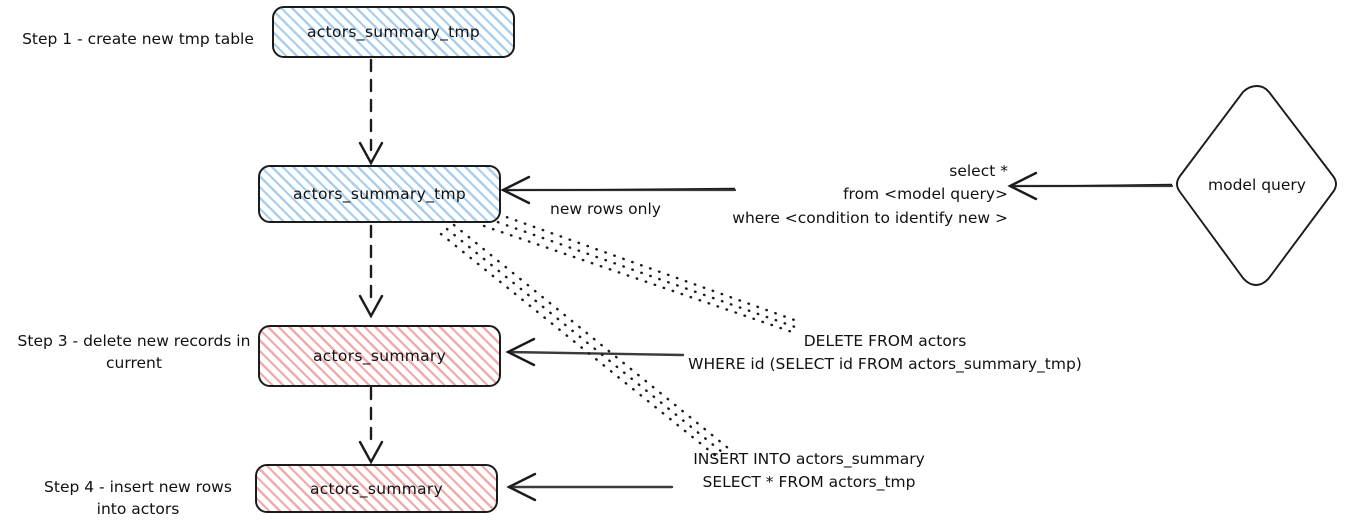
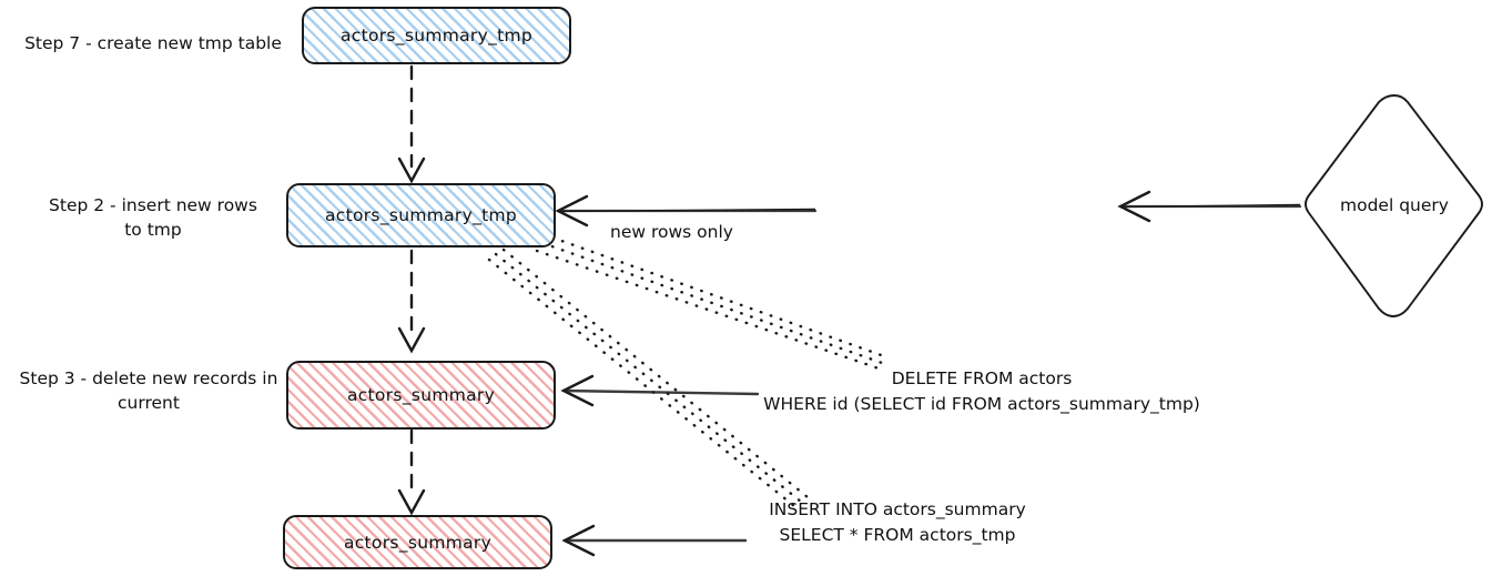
- Step 1 - create new tmp table
+ Step 7 - create new tmp table
  actors_summary_tmp
+ Step 2 - insert new rows
+ to tmp
  actors_summary_tmp
  new rows only
- select *
- from <model query>
- where <condition to identify new >
  model query
  Step 3 - delete new records in
  current
  actors_summary
  DELETE FROM actors
  WHERE id (SELECT id FROM actors_summary_tmp)
- Step 4 - insert new rows
- into actors
  actors_summary
  INSERT INTO actors_summary
  SELECT * FROM actors_tmp
